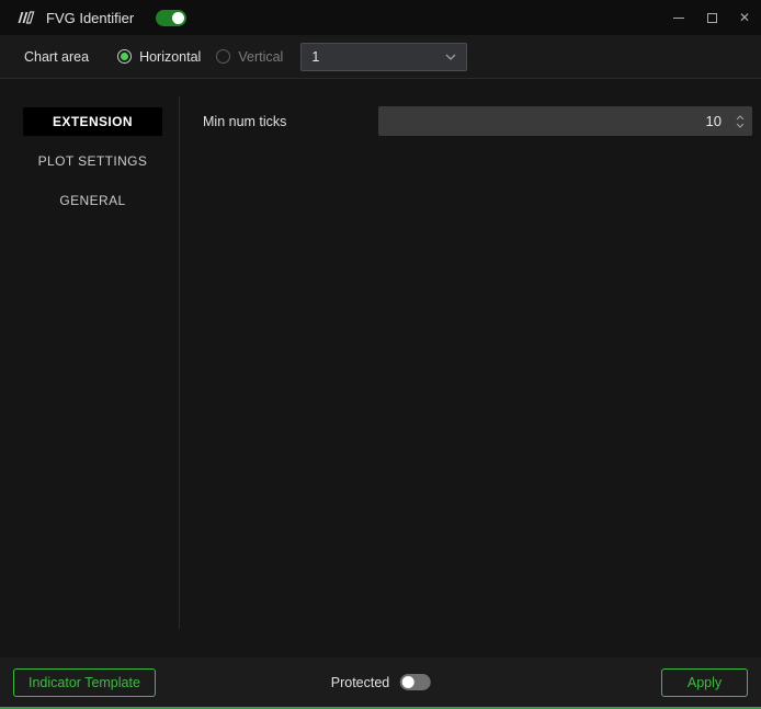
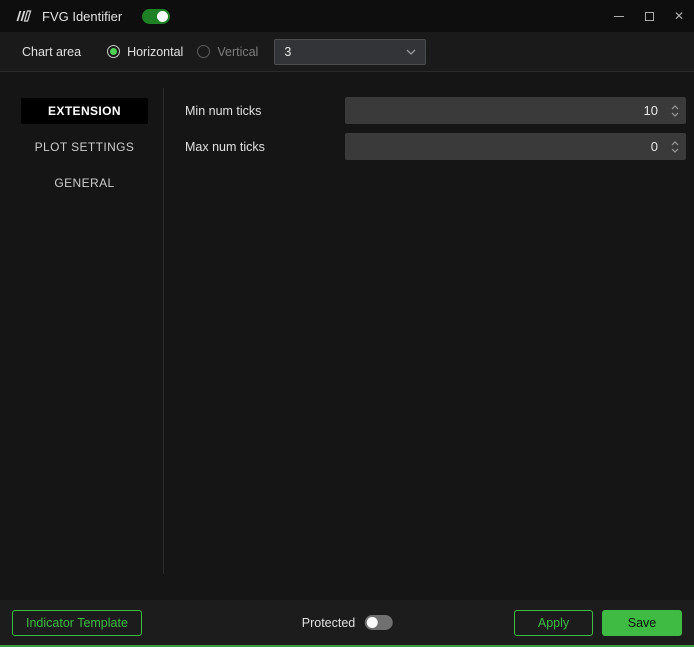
  FVG Identifier
  ✕
  Chart area
  Horizontal
  Vertical
- 1
+ 3
  EXTENSION
  PLOT SETTINGS
  GENERAL
  Min num ticks
  10
+ Max num ticks
+ 0
  Indicator Template
  Protected
  Apply
+ Save
